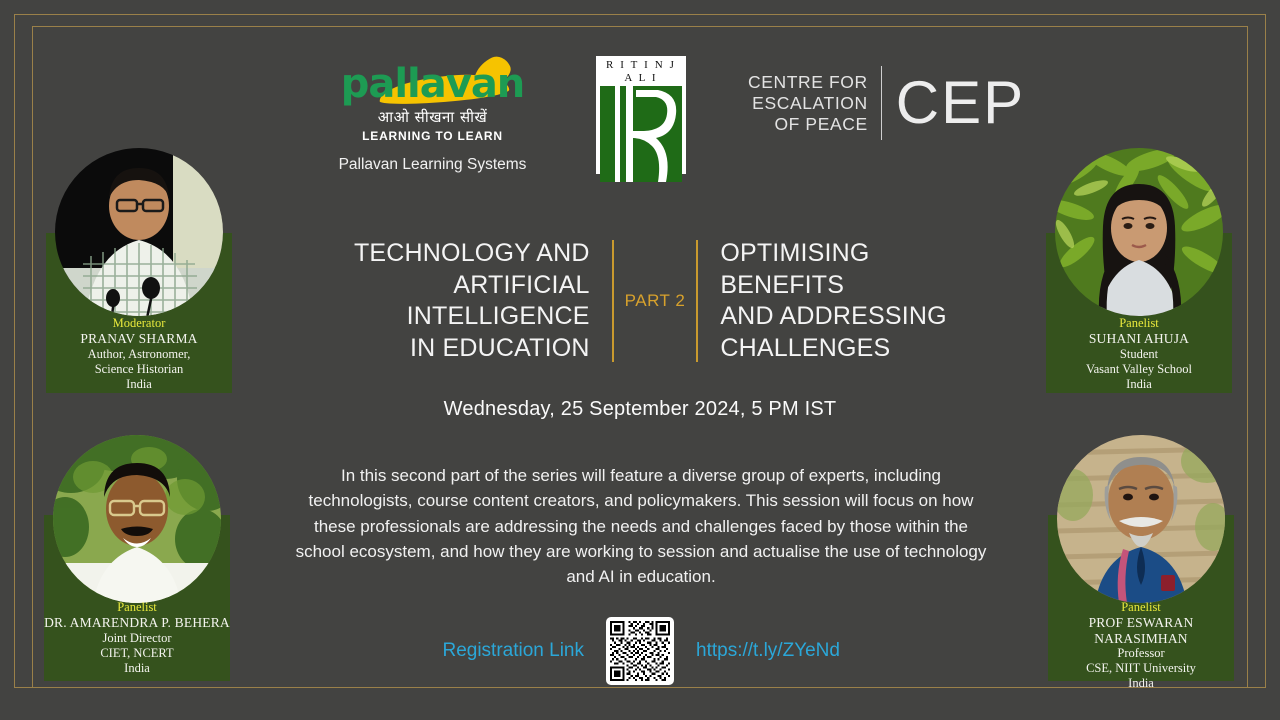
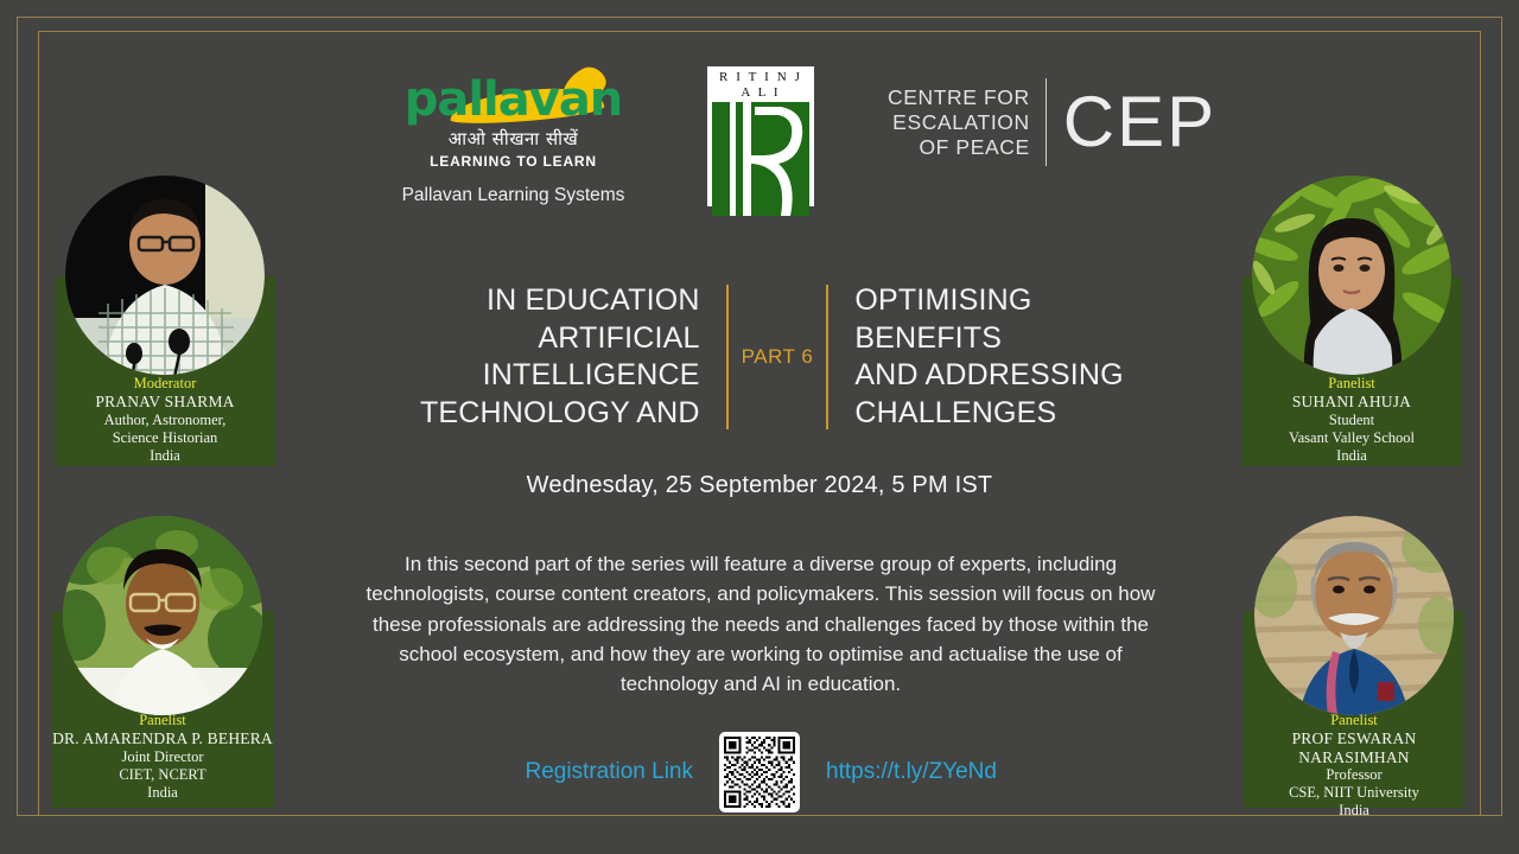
  pallavan
  आओ सीखना सीखें
  LEARNING TO LEARN
  Pallavan Learning Systems
  R I T I N J A L I
  CENTRE FOR
  ESCALATION
  OF PEACE
  CEP
- TECHNOLOGY AND
+ IN EDUCATION
  ARTIFICIAL INTELLIGENCE
- IN EDUCATION
+ TECHNOLOGY AND
- PART 2
+ PART 6
  OPTIMISING BENEFITS
  AND ADDRESSING
  CHALLENGES
  Wednesday, 25 September 2024, 5 PM IST
- In this second part of the series will feature a diverse group of experts, including technologists, course content creators, and policymakers. This session will focus on how these professionals are addressing the needs and challenges faced by those within the school ecosystem, and how they are working to session and actualise the use of technology and AI in education.
+ In this second part of the series will feature a diverse group of experts, including technologists, course content creators, and policymakers. This session will focus on how these professionals are addressing the needs and challenges faced by those within the school ecosystem, and how they are working to optimise and actualise the use of technology and AI in education.
  Registration Link
  https://t.ly/ZYeNd
  Moderator
  PRANAV SHARMA
  Author, Astronomer,
  Science Historian
  India
  Panelist
  SUHANI AHUJA
  Student
  Vasant Valley School
  India
  Panelist
  DR. AMARENDRA P. BEHERA
  Joint Director
  CIET, NCERT
  India
  Panelist
  PROF ESWARAN NARASIMHAN
  Professor
  CSE, NIIT University
  India
